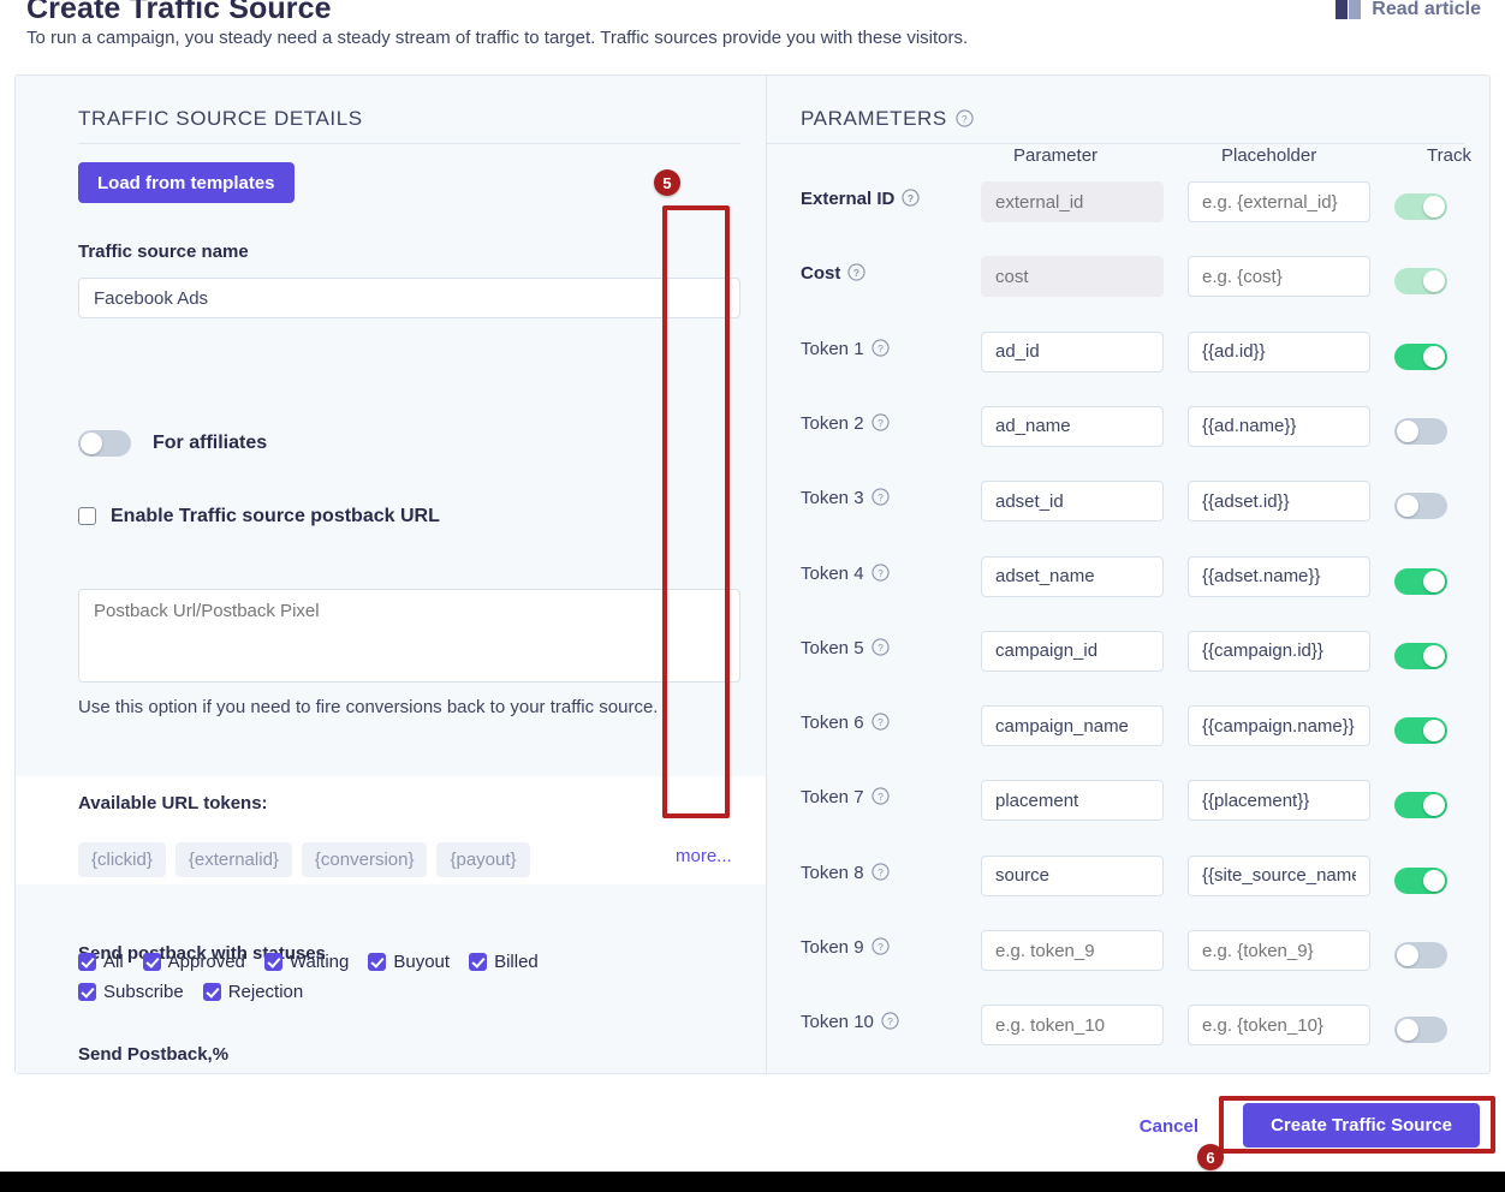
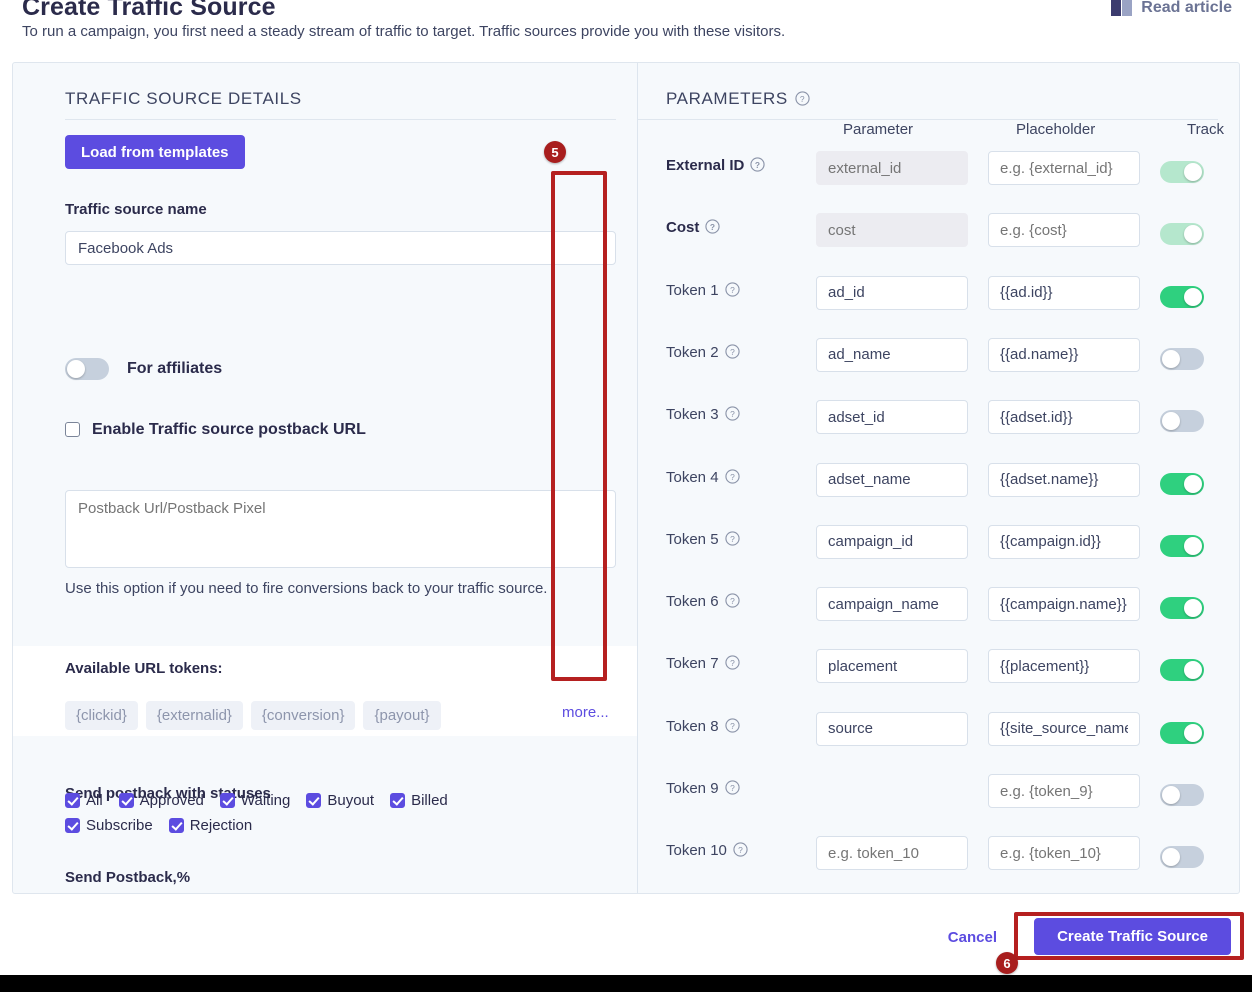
  Create Traffic Source
- To run a campaign, you steady need a steady stream of traffic to target. Traffic sources provide you with these visitors.
+ To run a campaign, you first need a steady stream of traffic to target. Traffic sources provide you with these visitors.
  Read article
  TRAFFIC SOURCE DETAILS
  Load from templates
  Traffic source name
  Facebook Ads
  For affiliates
  Enable Traffic source postback URL
  Postback Url/Postback Pixel
  Use this option if you need to fire conversions back to your traffic source.
  Available URL tokens:
  {clickid}
  {externalid}
  {conversion}
  {payout}
  more...
  nd ptback with suses
  All
  Approved
  Waiting
  Buyout
  Billed
  Subscribe
  Rejection
  Send Postback,%
  PARAMETERS
  ?
  Parameter
  Placeholder
  Track
  External ID
  ?
  external_id
  e.g. {external_id}
  Cost
  ?
  cost
  e.g. {cost}
  Token 1
  ?
  ad_id
  {{ad.id}}
  Token 2
  ?
  ad_name
  {{ad.name}}
  Token 3
  ?
  adset_id
  {{adset.id}}
  Token 4
  ?
  adset_name
  {{adset.name}}
  Token 5
  ?
  campaign_id
  {{campaign.id}}
  Token 6
  ?
  campaign_name
  {{campaign.name}}
  Token 7
  ?
  placement
  {{placement}}
  Token 8
  ?
  source
  {{site_source_nam
  Token 9
  ?
- e.g. token_9
  e.g. {token_9}
  Token 10
  ?
  e.g. token_10
  e.g. {token_10}
  5
  Cancel
  Create Traffic Source
  6
